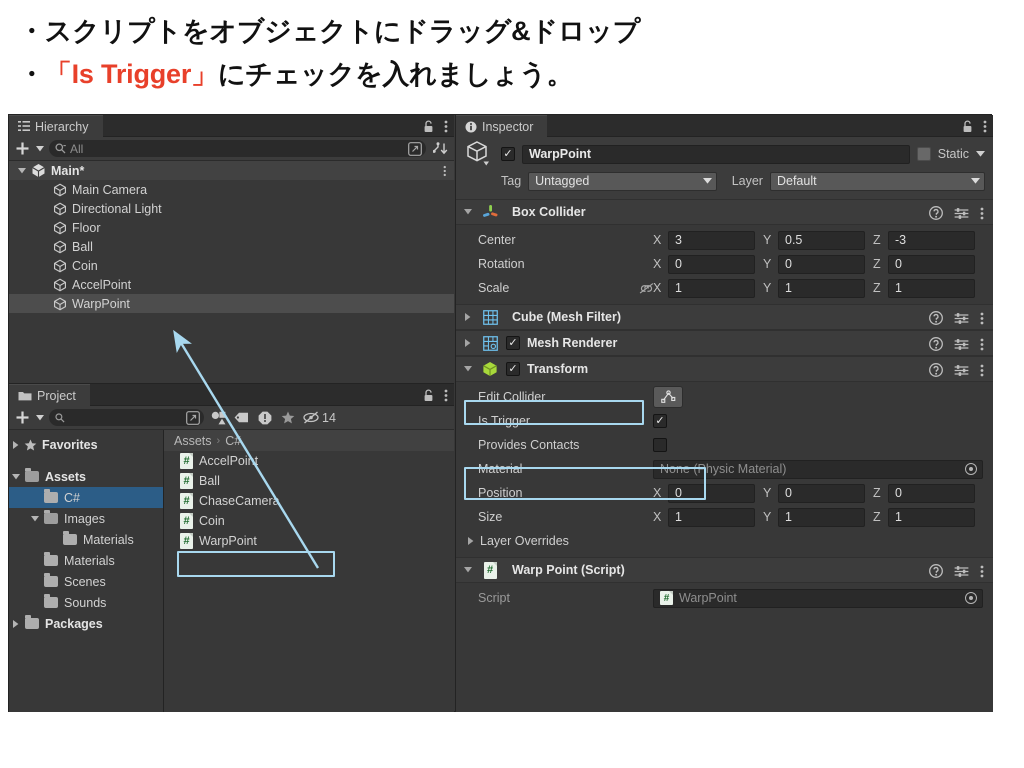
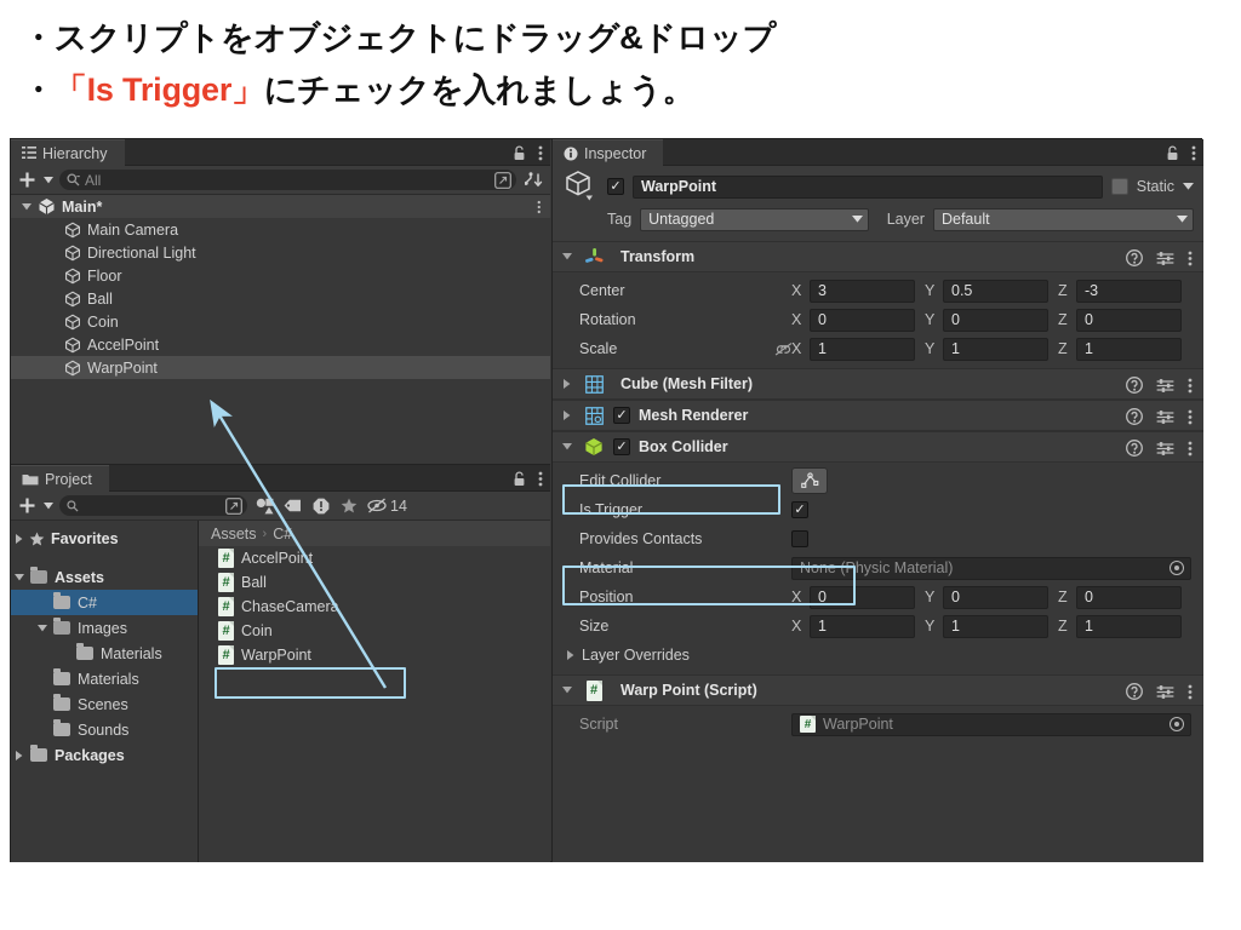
  ・スクリプトをオブジェクトにドラッグ&ドロップ
  ・「Is Trigger」にチェックを入れましょう。
  Hierarchy
  All
  Main*
  Main Camera
  Directional Light
  Floor
  Ball
  Coin
  AccelPoint
  WarpPoint
  Project
  14
  Favorites
  Assets
  C#
  Images
  Materials
  Materials
  Scenes
  Sounds
  Packages
  Assets
  ›
  C#
  #
  AccelPoint
  #
  Ball
  #
  ChaseCamer
  #
  Coin
  #
  WarpPoint
  Inspector
  ✓
  WarpPoint
  Static
  Tag
  Untagged
  Layer
  Default
- Box Collider
+ Transform
  Center
  X
  3
  Y
  0.5
  Z
  -3
  Rotation
  X
  0
  Y
  0
  Z
  0
  Scale
  X
  1
  Y
  1
  Z
  1
  Cube (Mesh Filter)
  ✓
  Mesh Renderer
  ✓
- Transform
+ Box Collider
  Edit Collider
  Is Trigger
  ✓
  Provides Contacts
  Material
  None (Physic Material)
  Position
  X
  0
  Y
  0
  Z
  0
  Size
  X
  1
  Y
  1
  Z
  1
  Layer Overrides
  #
  Warp Point (Script)
  Script
  #
  WarpPoint
